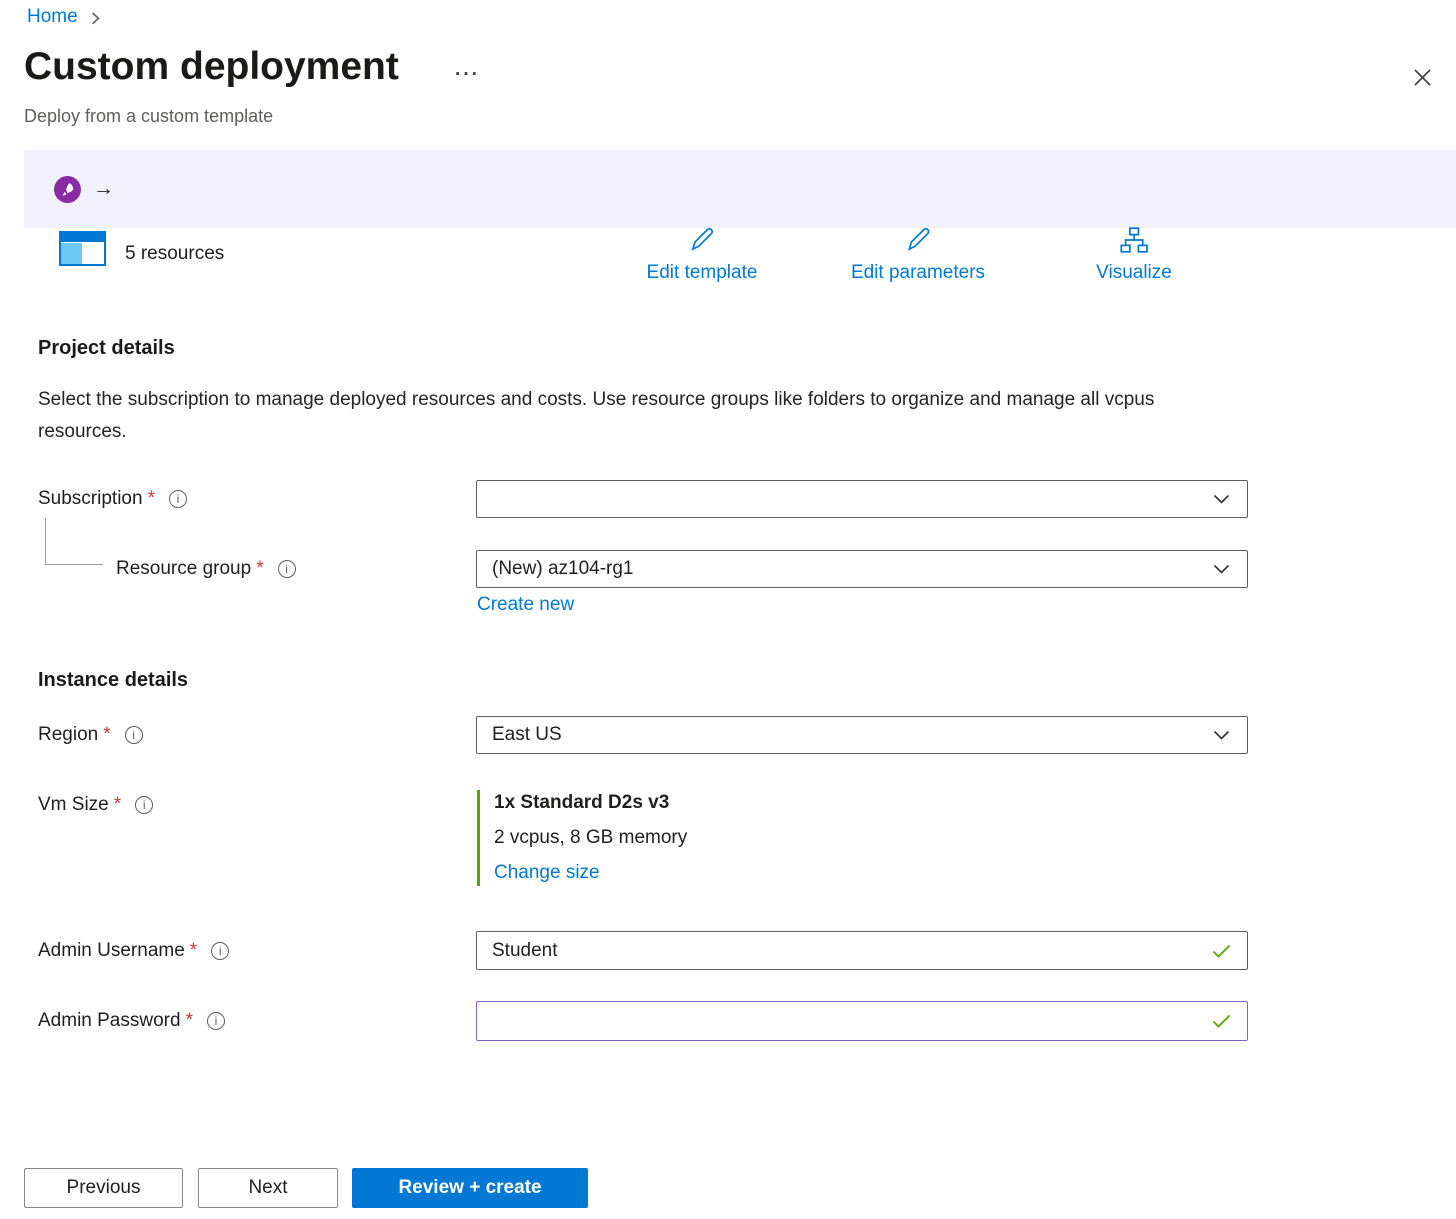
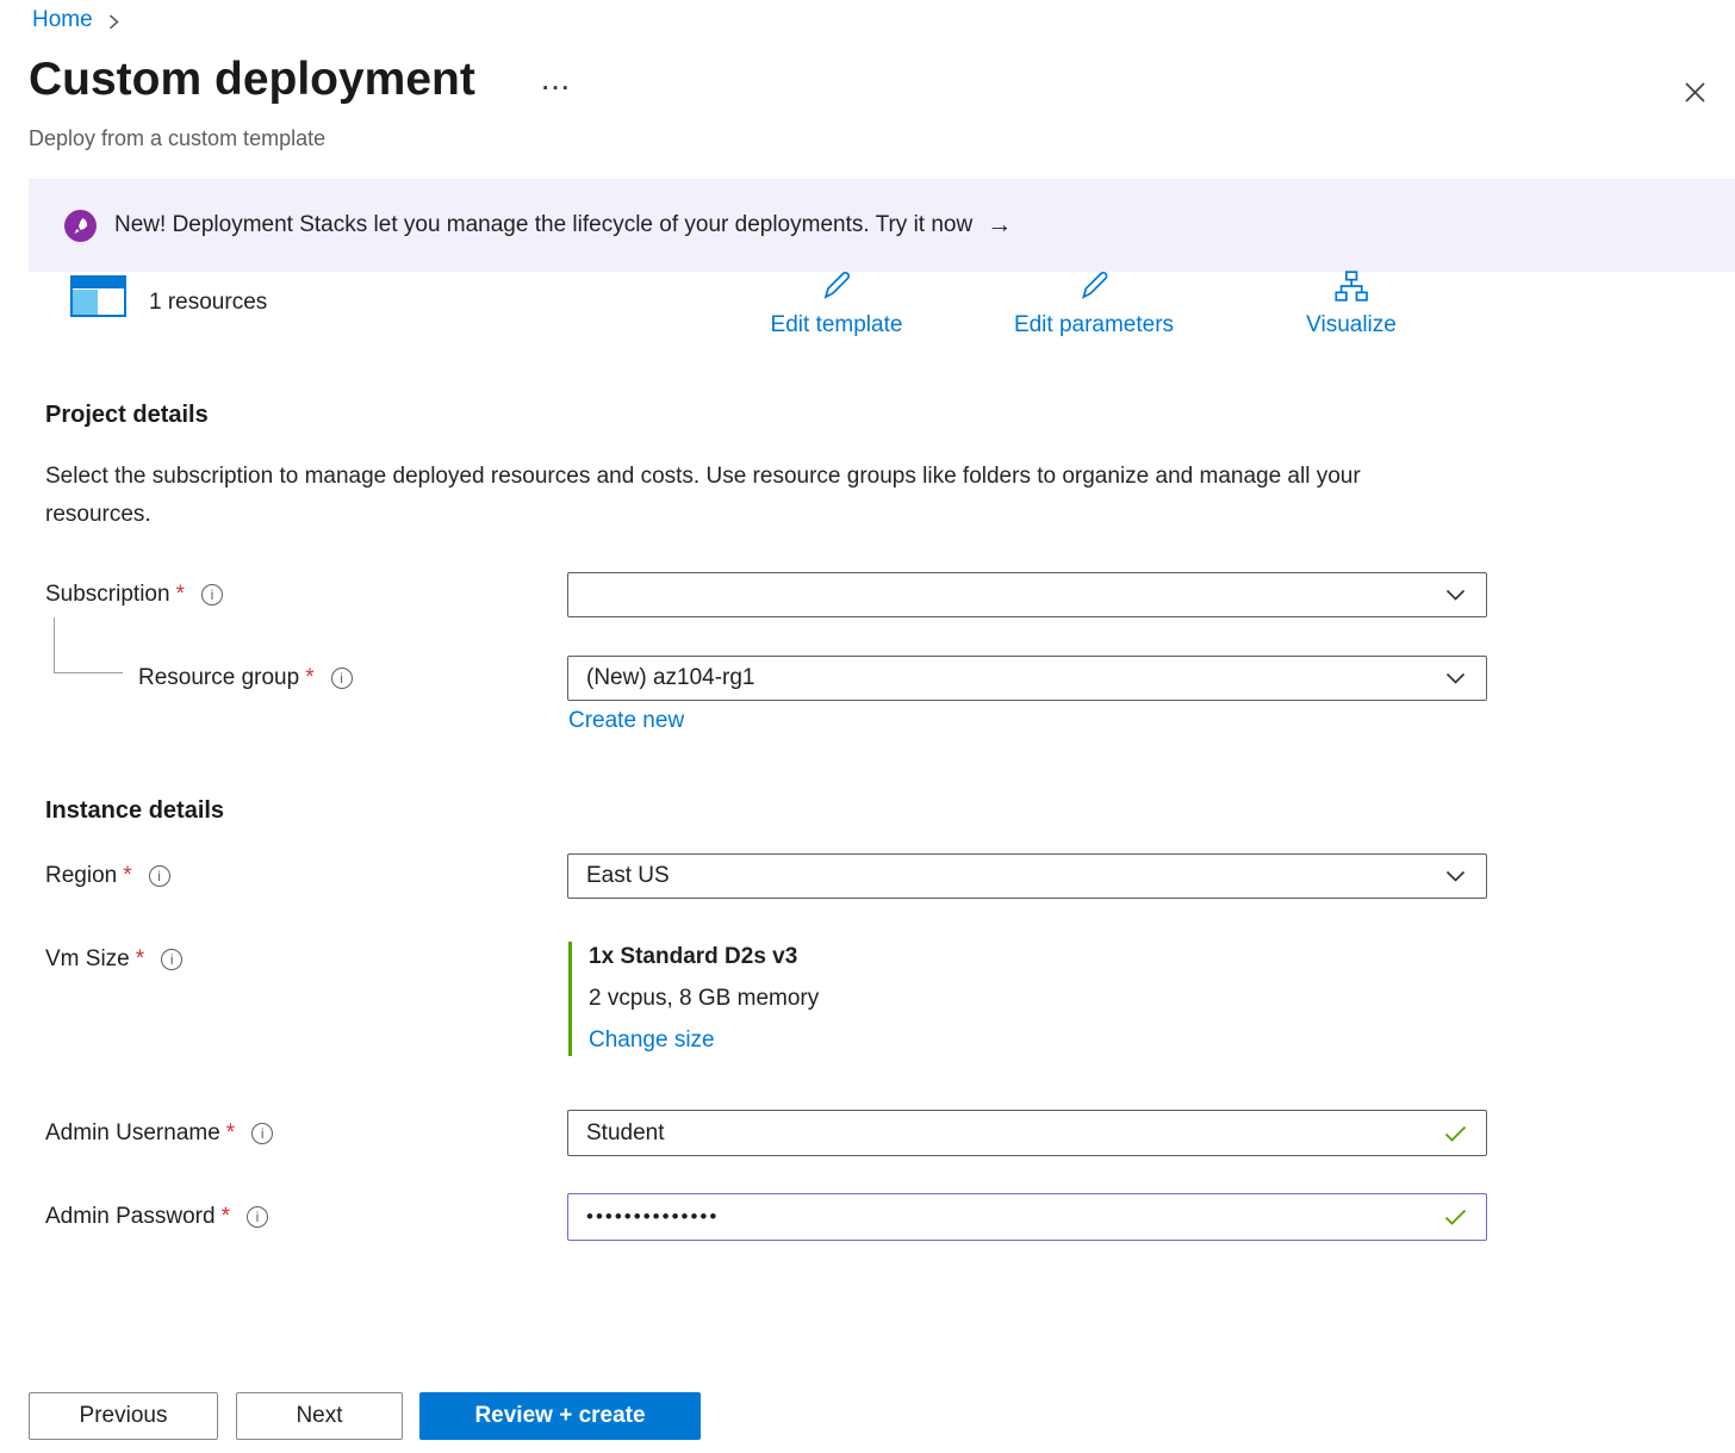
  Home
  Custom deployment
  ···
  Deploy from a custom template
+ New! Deployment Stacks let you manage the lifecycle of your deployments. Try it now
  →
- 5 resources
+ 1 resources
  Edit template
  Edit parameters
  Visualize
  Project details
- Select the subscription to manage deployed resources and costs. Use resource groups like folders to organize and manage all vcpus resources.
+ Select the subscription to manage deployed resources and costs. Use resource groups like folders to organize and manage all your resources.
  Subscription
  *
  Resource group
  *
  (New) az104-rg1
  Create new
  Instance details
  Region
  *
  East US
  Vm Size
  *
  1x Standard D2s v3
  2 vcpus, 8 GB memory
  Change size
  Admin Username
  *
  Student
  Admin Password
  *
+ ••••••••••••••
  Previous
  Next
  Review + create
